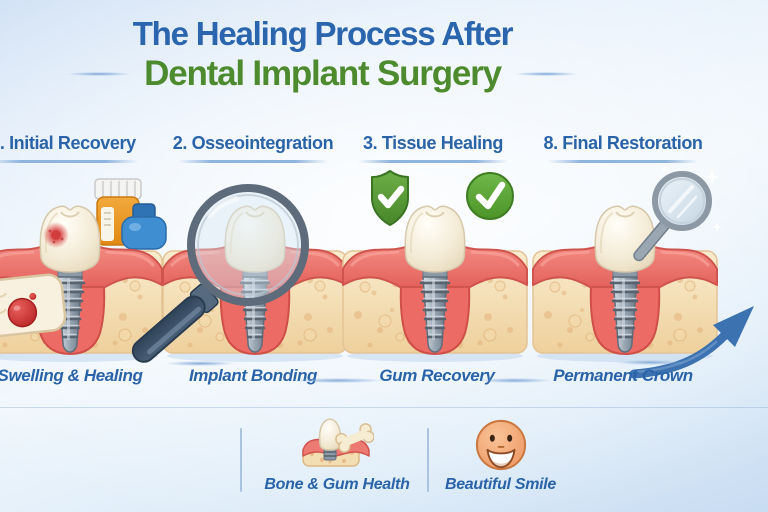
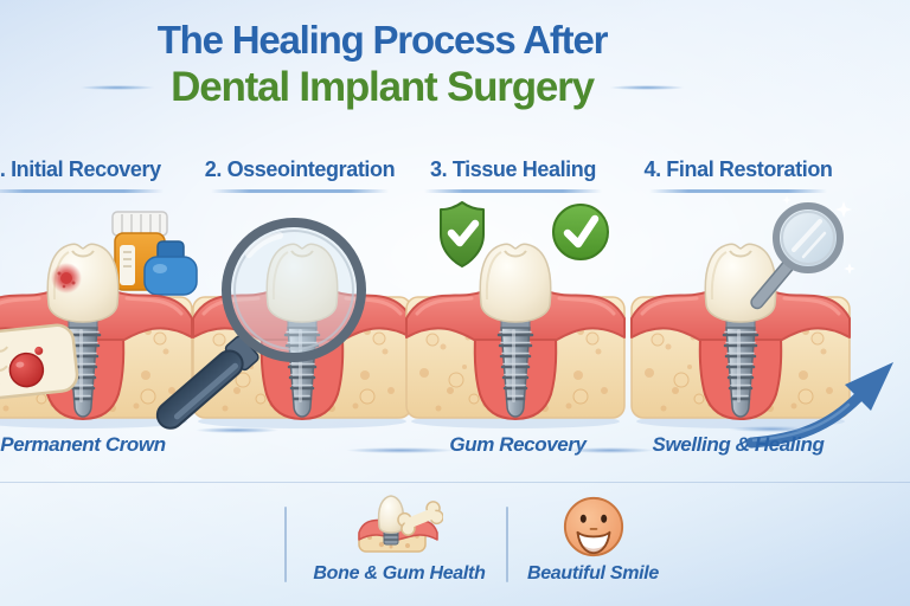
  The Healing Process After
  Dental Implant Surgery
  . Initial Recovery
  2. Osseointegration
  3. Tissue Healing
- 8. Final Restoration
+ 4. Final Restoration
- Swelling & Healing
+ Permanent Crown
- Implant Bonding
  Gum Recovery
- Permanent Crown
+ Swelling & Healing
  Bone & Gum Health
  Beautiful Smile
